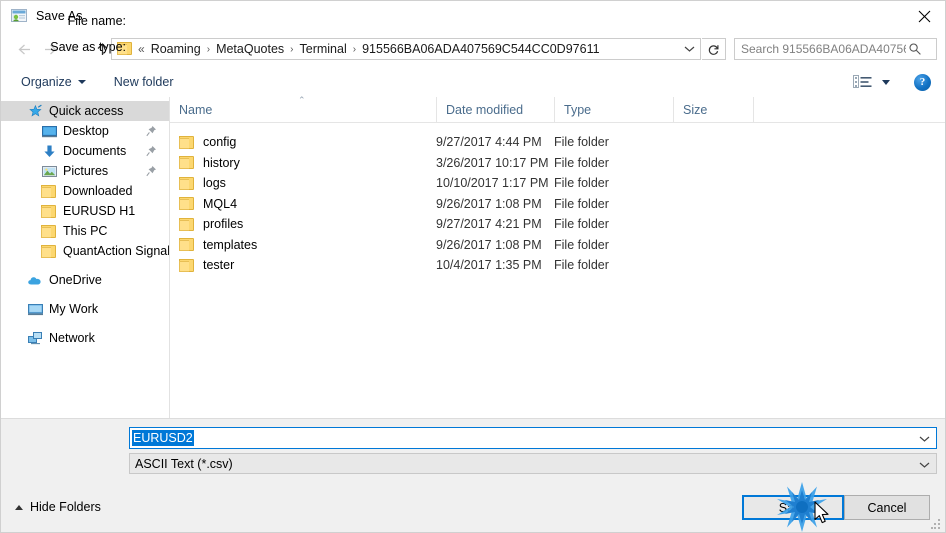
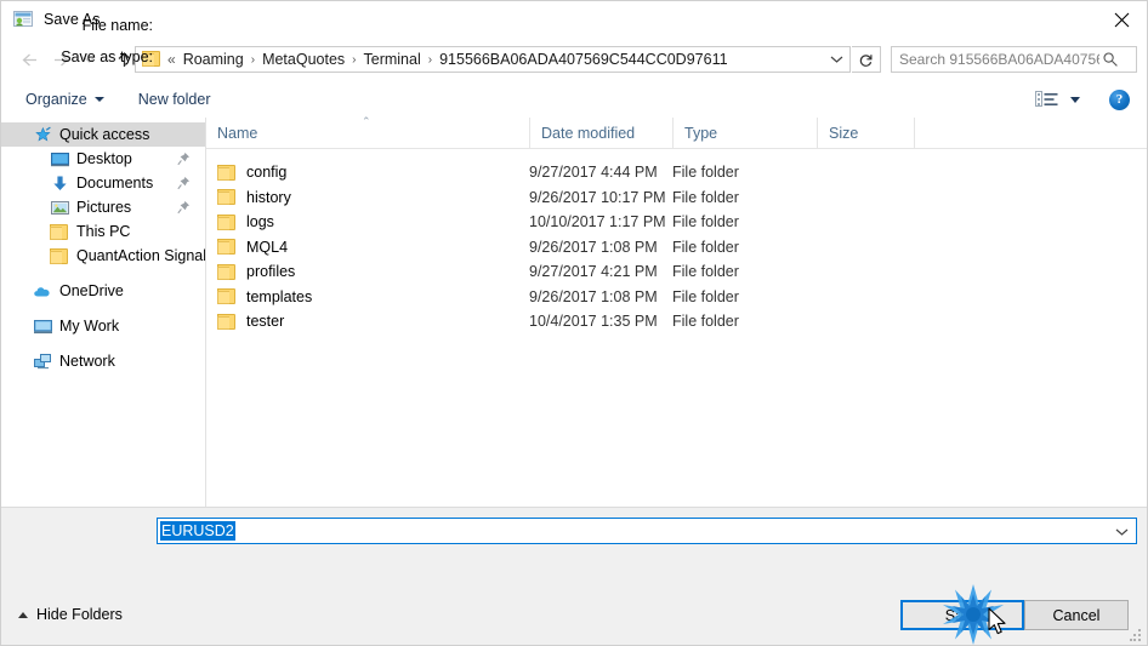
  Save As
  «
  Roaming
  ›
  MetaQuotes
  ›
  Terminal
  ›
  915566BA06ADA407569C544CC0D97611
  Search 915566BA06ADA4075
  Organize
  New folder
  ?
  Quick access
  Desktop
  Documents
  Pictures
- Downloaded
- EURUSD H1
  This PC
  QuantAction Signal
  OneDrive
  My Work
  Network
  Name
  ⌃
  Date modified
  Type
  Size
  config
  9/27/2017 4:44 PM
  File folder
  history
- 3/26/2017 10:17 PM
+ 9/26/2017 10:17 PM
  File folder
  logs
  10/10/2017 1:17 PM
  File folder
  MQL4
  9/26/2017 1:08 PM
  File folder
  profiles
  9/27/2017 4:21 PM
  File folder
  templates
  9/26/2017 1:08 PM
  File folder
  tester
  10/4/2017 1:35 PM
  File folder
  File name:
  EURUSD2
  Save as type:
- ASCII Text (*.csv)
  Hide Folders
  Cancel
